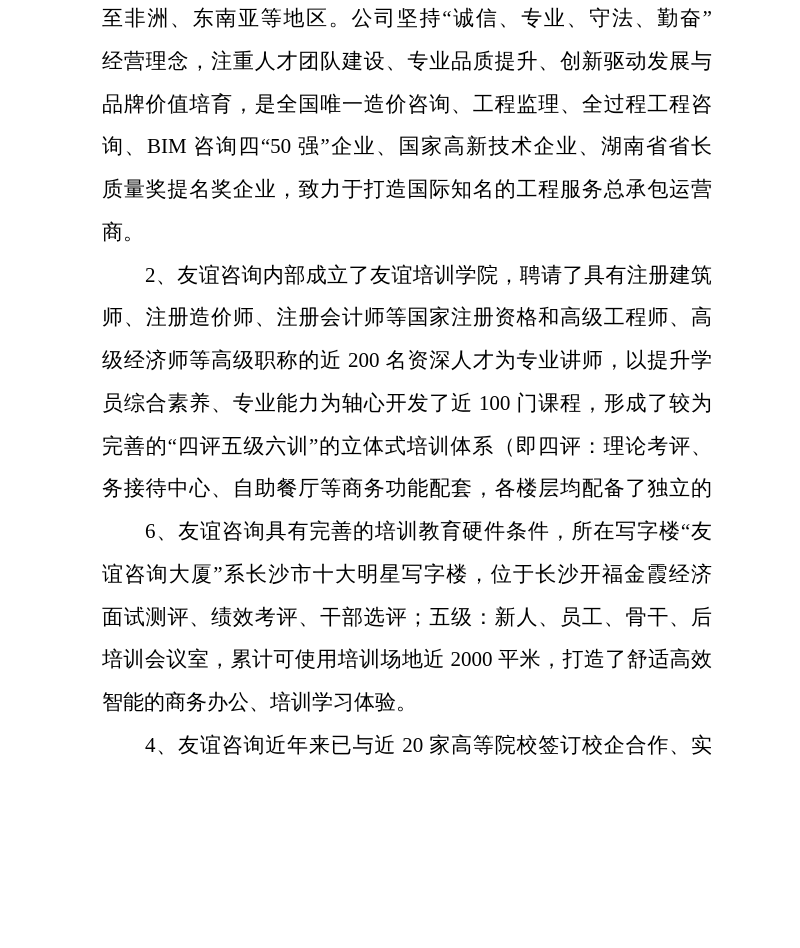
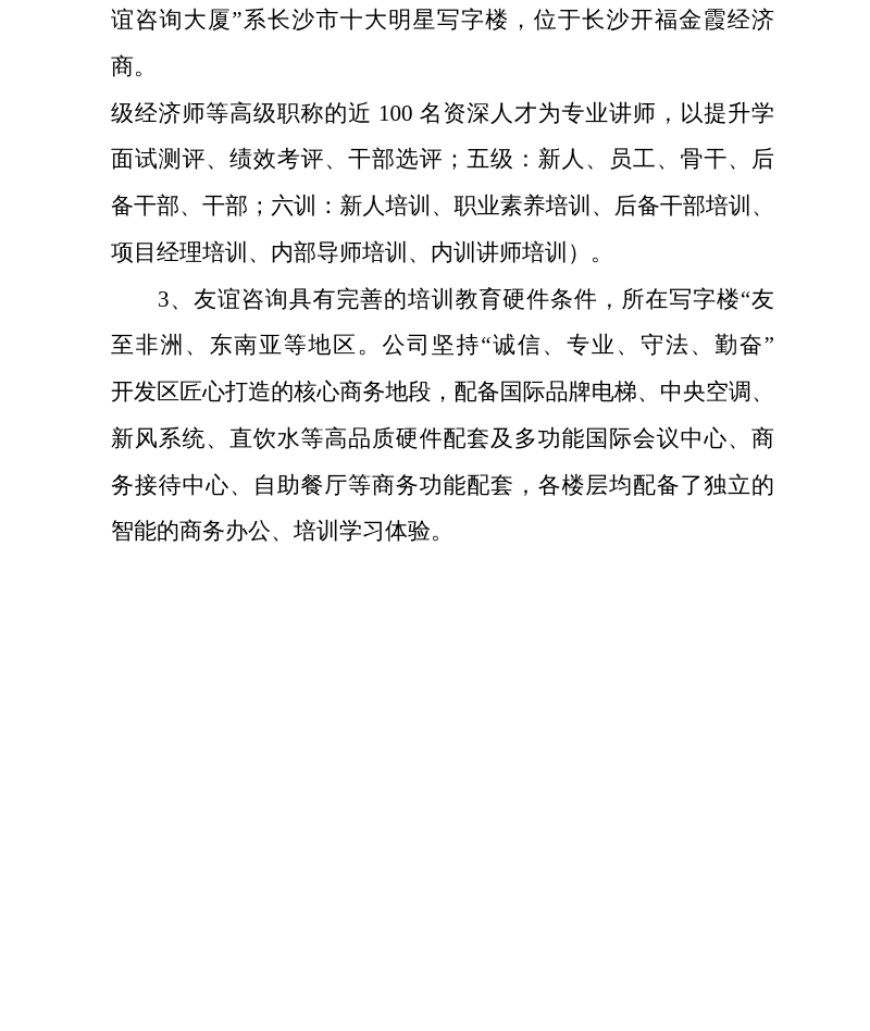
- 至非洲、东南亚等地区。公司坚持“诚信、专业、守法、勤奋”
+ 谊咨询大厦”系长沙市十大明星写字楼，位于长沙开福金霞经济
- 经营理念，注重人才团队建设、专业品质提升、创新驱动发展与
- 品牌价值培育，是全国唯一造价咨询、工程监理、全过程工程咨
- 询、BIM 咨询四“50 强”企业、国家高新技术企业、湖南省省长
- 质量奖提名奖企业，致力于打造国际知名的工程服务总承包运营
  商。
- 2、友谊咨询内部成立了友谊培训学院，聘请了具有注册建筑
- 师、注册造价师、注册会计师等国家注册资格和高级工程师、高
- 级经济师等高级职称的近 200 名资深人才为专业讲师，以提升学
+ 级经济师等高级职称的近 100 名资深人才为专业讲师，以提升学
- 员综合素养、专业能力为轴心开发了近 100 门课程，形成了较为
- 完善的“四评五级六训”的立体式培训体系（即四评：理论考评、
- 务接待中心、自助餐厅等商务功能配套，各楼层均配备了独立的
+ 面试测评、绩效考评、干部选评；五级：新人、员工、骨干、后
+ 备干部、干部；六训：新人培训、职业素养培训、后备干部培训、
+ 项目经理培训、内部导师培训、内训讲师培训）。
- 6、友谊咨询具有完善的培训教育硬件条件，所在写字楼“友
+ 3、友谊咨询具有完善的培训教育硬件条件，所在写字楼“友
- 谊咨询大厦”系长沙市十大明星写字楼，位于长沙开福金霞经济
+ 至非洲、东南亚等地区。公司坚持“诚信、专业、守法、勤奋”
+ 开发区匠心打造的核心商务地段，配备国际品牌电梯、中央空调、
+ 新风系统、直饮水等高品质硬件配套及多功能国际会议中心、商
- 面试测评、绩效考评、干部选评；五级：新人、员工、骨干、后
+ 务接待中心、自助餐厅等商务功能配套，各楼层均配备了独立的
- 培训会议室，累计可使用培训场地近 2000 平米，打造了舒适高效
  智能的商务办公、培训学习体验。
- 4、友谊咨询近年来已与近 20 家高等院校签订校企合作、实
